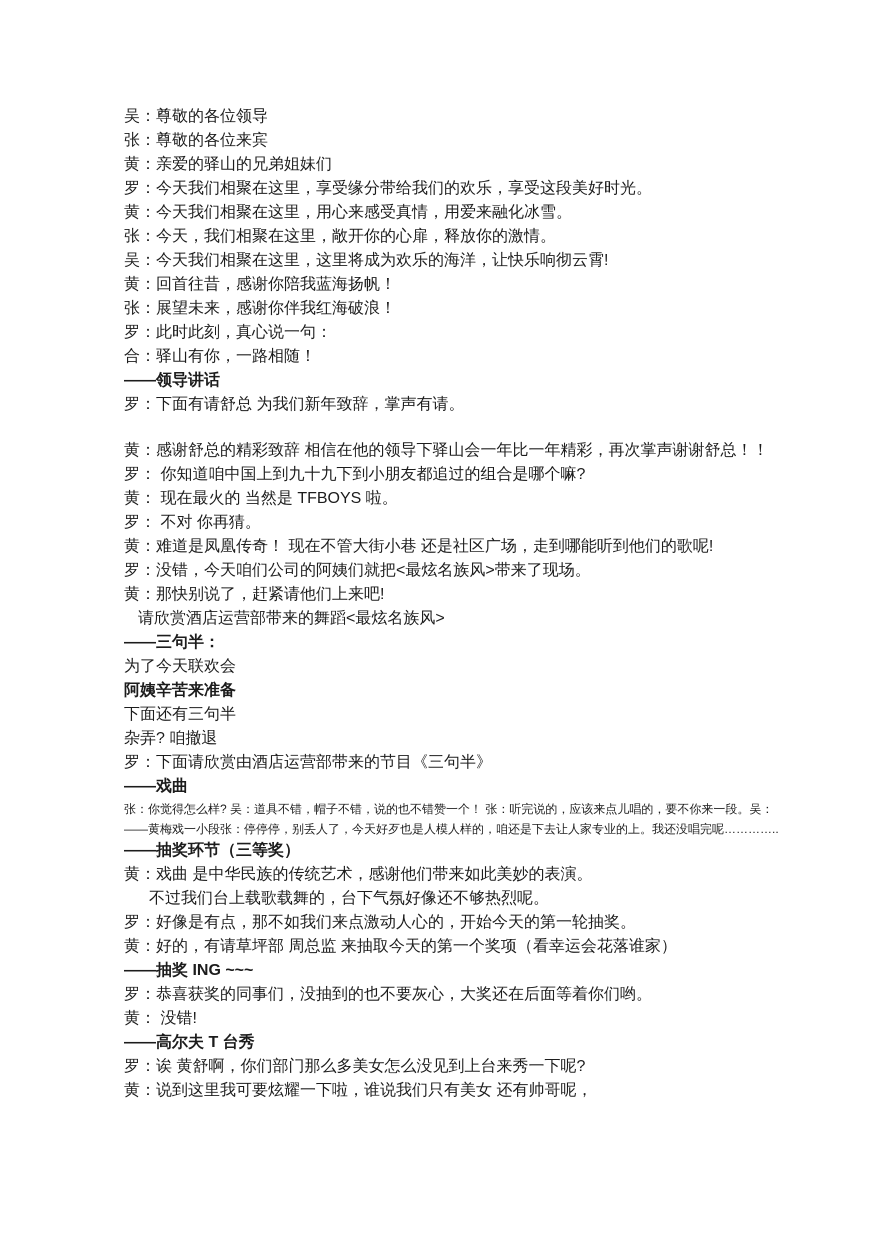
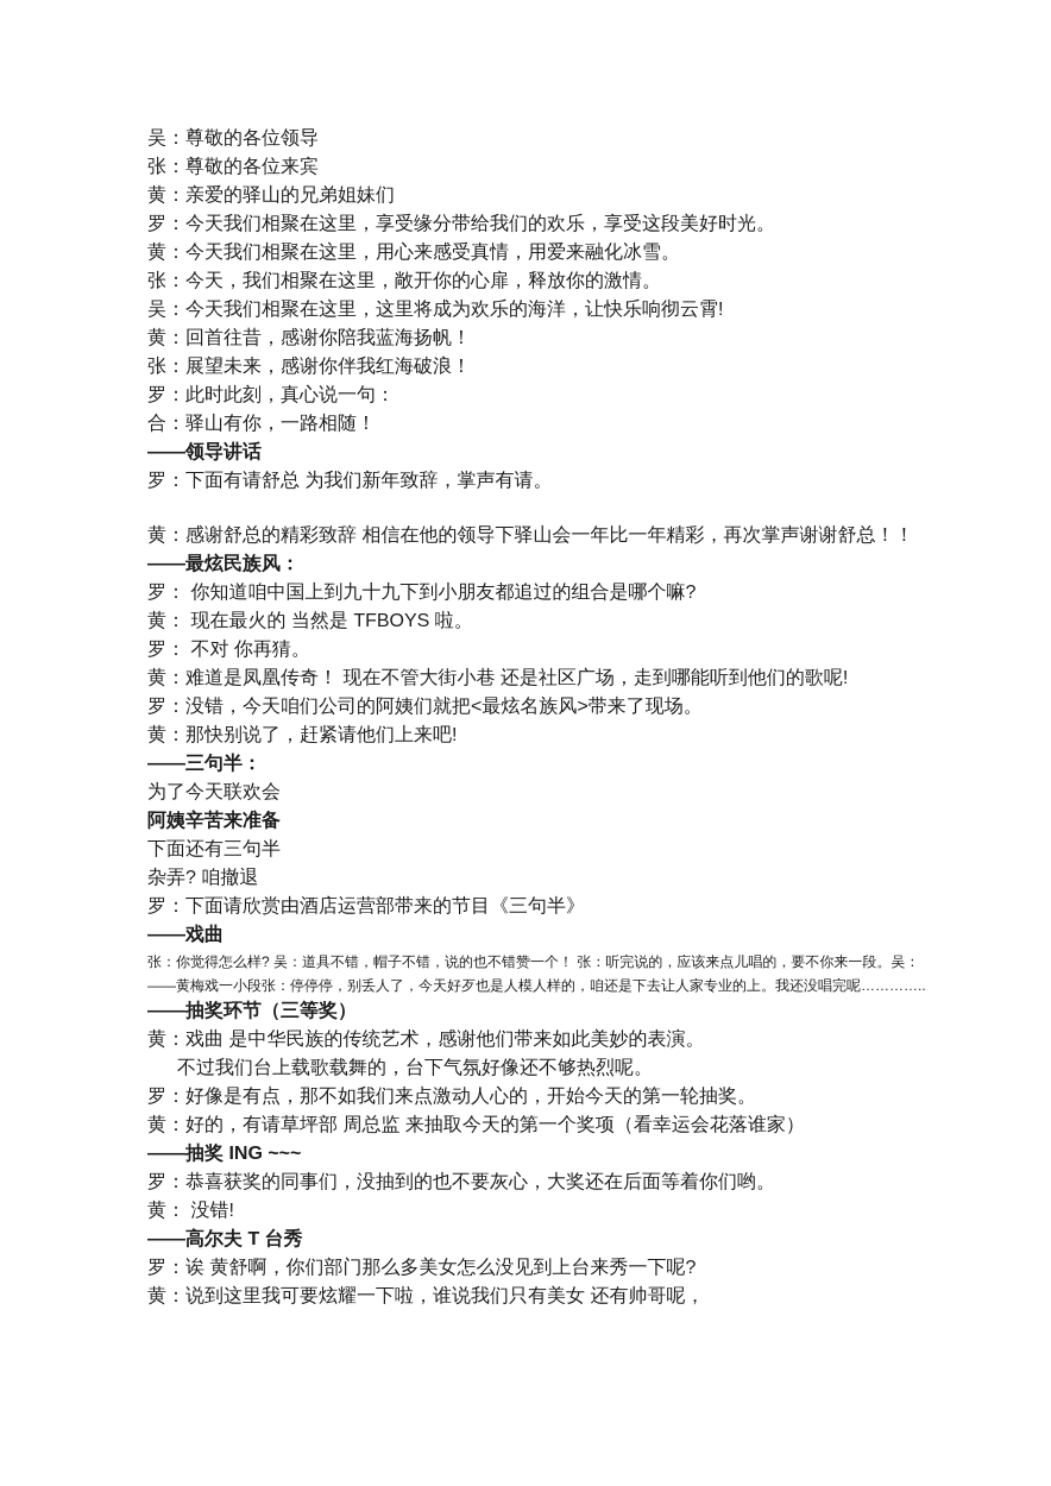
  吴：尊敬的各位领导
  张：尊敬的各位来宾
  黄：亲爱的驿山的兄弟姐妹们
  罗：今天我们相聚在这里，享受缘分带给我们的欢乐，享受这段美好时光。
  黄：今天我们相聚在这里，用心来感受真情，用爱来融化冰雪。
  张：今天，我们相聚在这里，敞开你的心扉，释放你的激情。
  吴：今天我们相聚在这里，这里将成为欢乐的海洋，让快乐响彻云霄!
  黄：回首往昔，感谢你陪我蓝海扬帆！
  张：展望未来，感谢你伴我红海破浪！
  罗：此时此刻，真心说一句：
  合：驿山有你，一路相随！
  ——领导讲话
  罗：下面有请舒总 为我们新年致辞，掌声有请。
  黄：感谢舒总的精彩致辞 相信在他的领导下驿山会一年比一年精彩，再次掌声谢谢舒总！！
+ ——最炫民族风：
  罗： 你知道咱中国上到九十九下到小朋友都追过的组合是哪个嘛?
  黄： 现在最火的 当然是 TFBOYS 啦。
  罗： 不对 你再猜。
  黄：难道是凤凰传奇！ 现在不管大街小巷 还是社区广场，走到哪能听到他们的歌呢!
  罗：没错，今天咱们公司的阿姨们就把<最炫名族风>带来了现场。
  黄：那快别说了，赶紧请他们上来吧!
- 请欣赏酒店运营部带来的舞蹈<最炫名族风>
  ——三句半：
  为了今天联欢会
  阿姨辛苦来准备
  下面还有三句半
  杂弄? 咱撤退
  罗：下面请欣赏由酒店运营部带来的节目《三句半》
  ——戏曲
  张：你觉得怎么样? 吴：道具不错，帽子不错，说的也不错赞一个！ 张：听完说的，应该来点儿唱的，要不你来一段。吴：
  ——黄梅戏一小段张：停停停，别丢人了，今天好歹也是人模人样的，咱还是下去让人家专业的上。我还没唱完呢…………..
  ——抽奖环节（三等奖）
  黄：戏曲 是中华民族的传统艺术，感谢他们带来如此美妙的表演。
  不过我们台上载歌载舞的，台下气氛好像还不够热烈呢。
  罗：好像是有点，那不如我们来点激动人心的，开始今天的第一轮抽奖。
  黄：好的，有请草坪部 周总监 来抽取今天的第一个奖项（看幸运会花落谁家）
  ——抽奖 ING ~~~
  罗：恭喜获奖的同事们，没抽到的也不要灰心，大奖还在后面等着你们哟。
  黄： 没错!
  ——高尔夫 T 台秀
  罗：诶 黄舒啊，你们部门那么多美女怎么没见到上台来秀一下呢?
  黄：说到这里我可要炫耀一下啦，谁说我们只有美女 还有帅哥呢，
